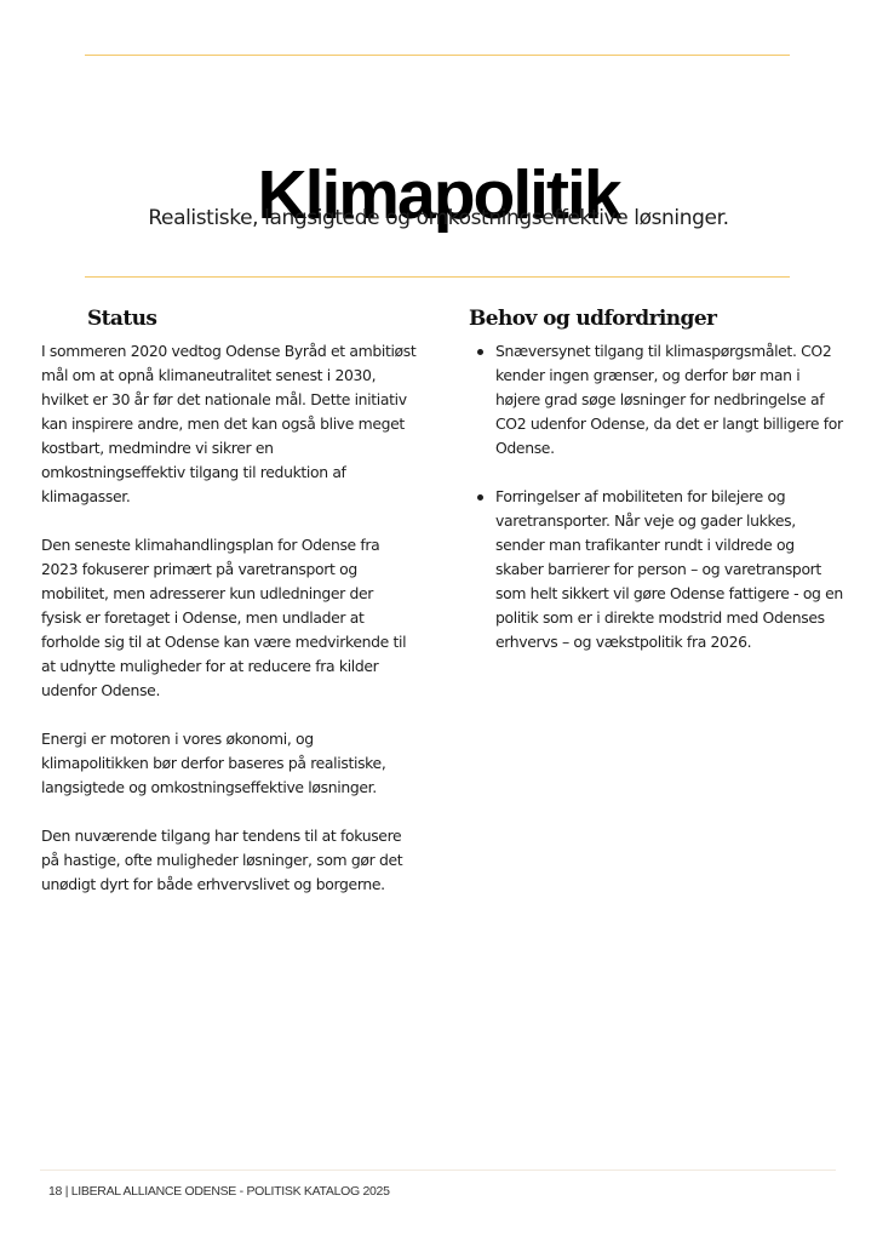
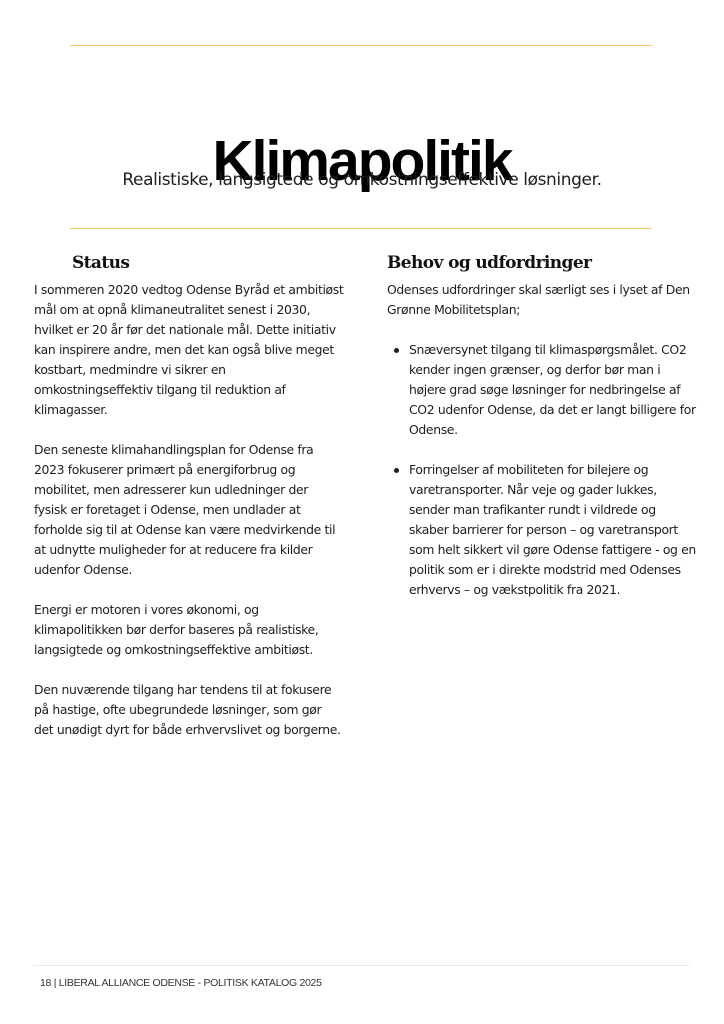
  Klimapolitik
  Realistiske, langsigtede og omkostningseffektive løsninger.
  Status
- I sommeren 2020 vedtog Odense Byråd et ambitiøst mål om at opnå klimaneutralitet senest i 2030, hvilket er 30 år før det nationale mål. Dette initiativ kan inspirere andre, men det kan også blive meget kostbart, medmindre vi sikrer en omkostningseffektiv tilgang til reduktion af klimagasser.
+ I sommeren 2020 vedtog Odense Byråd et ambitiøst mål om at opnå klimaneutralitet senest i 2030, hvilket er 20 år før det nationale mål. Dette initiativ kan inspirere andre, men det kan også blive meget kostbart, medmindre vi sikrer en omkostningseffektiv tilgang til reduktion af klimagasser.
- Den seneste klimahandlingsplan for Odense fra 2023 fokuserer primært på varetransport og mobilitet, men adresserer kun udledninger der fysisk er foretaget i Odense, men undlader at forholde sig til at Odense kan være medvirkende til at udnytte muligheder for at reducere fra kilder udenfor Odense.
+ Den seneste klimahandlingsplan for Odense fra 2023 fokuserer primært på energiforbrug og mobilitet, men adresserer kun udledninger der fysisk er foretaget i Odense, men undlader at forholde sig til at Odense kan være medvirkende til at udnytte muligheder for at reducere fra kilder udenfor Odense.
- Energi er motoren i vores økonomi, og klimapolitikken bør derfor baseres på realistiske, langsigtede og omkostningseffektive løsninger.
+ Energi er motoren i vores økonomi, og klimapolitikken bør derfor baseres på realistiske, langsigtede og omkostningseffektive ambitiøst.
- Den nuværende tilgang har tendens til at fokusere på hastige, ofte muligheder løsninger, som gør det unødigt dyrt for både erhvervslivet og borgerne.
+ Den nuværende tilgang har tendens til at fokusere på hastige, ofte ubegrundede løsninger, som gør det unødigt dyrt for både erhvervslivet og borgerne.
  Behov og udfordringer
+ Odenses udfordringer skal særligt ses i lyset af Den Grønne Mobilitetsplan;
  Snæversynet tilgang til klimaspørgsmålet. CO2 kender ingen grænser, og derfor bør man i højere grad søge løsninger for nedbringelse af CO2 udenfor Odense, da det er langt billigere for Odense.
- Forringelser af mobiliteten for bilejere og varetransporter. Når veje og gader lukkes, sender man trafikanter rundt i vildrede og skaber barrierer for person – og varetransport som helt sikkert vil gøre Odense fattigere - og en politik som er i direkte modstrid med Odenses erhvervs – og vækstpolitik fra 2026.
+ Forringelser af mobiliteten for bilejere og varetransporter. Når veje og gader lukkes, sender man trafikanter rundt i vildrede og skaber barrierer for person – og varetransport som helt sikkert vil gøre Odense fattigere - og en politik som er i direkte modstrid med Odenses erhvervs – og vækstpolitik fra 2021.
  18 | LIBERAL ALLIANCE ODENSE - POLITISK KATALOG 2025
